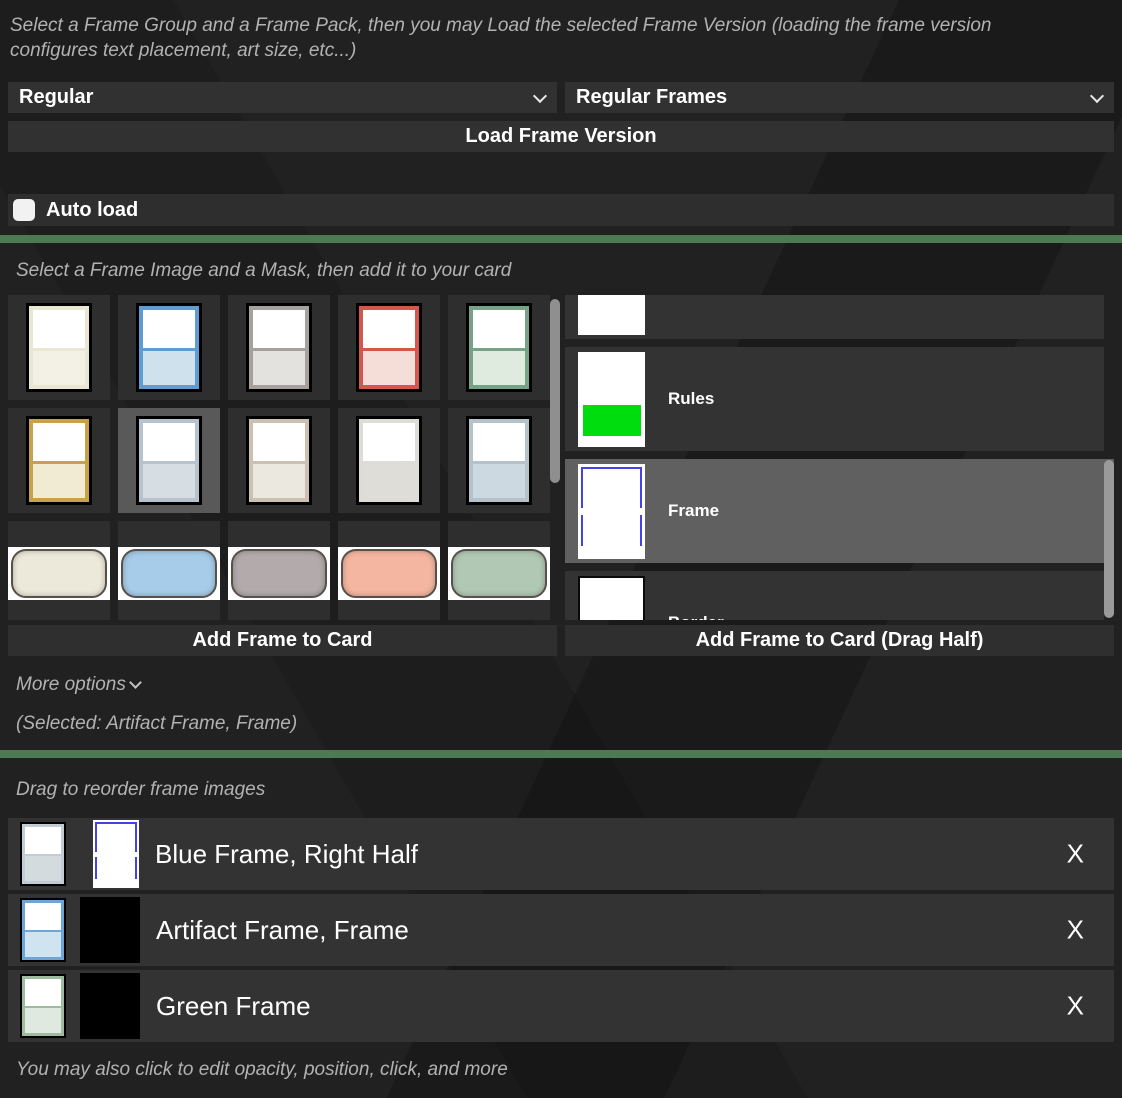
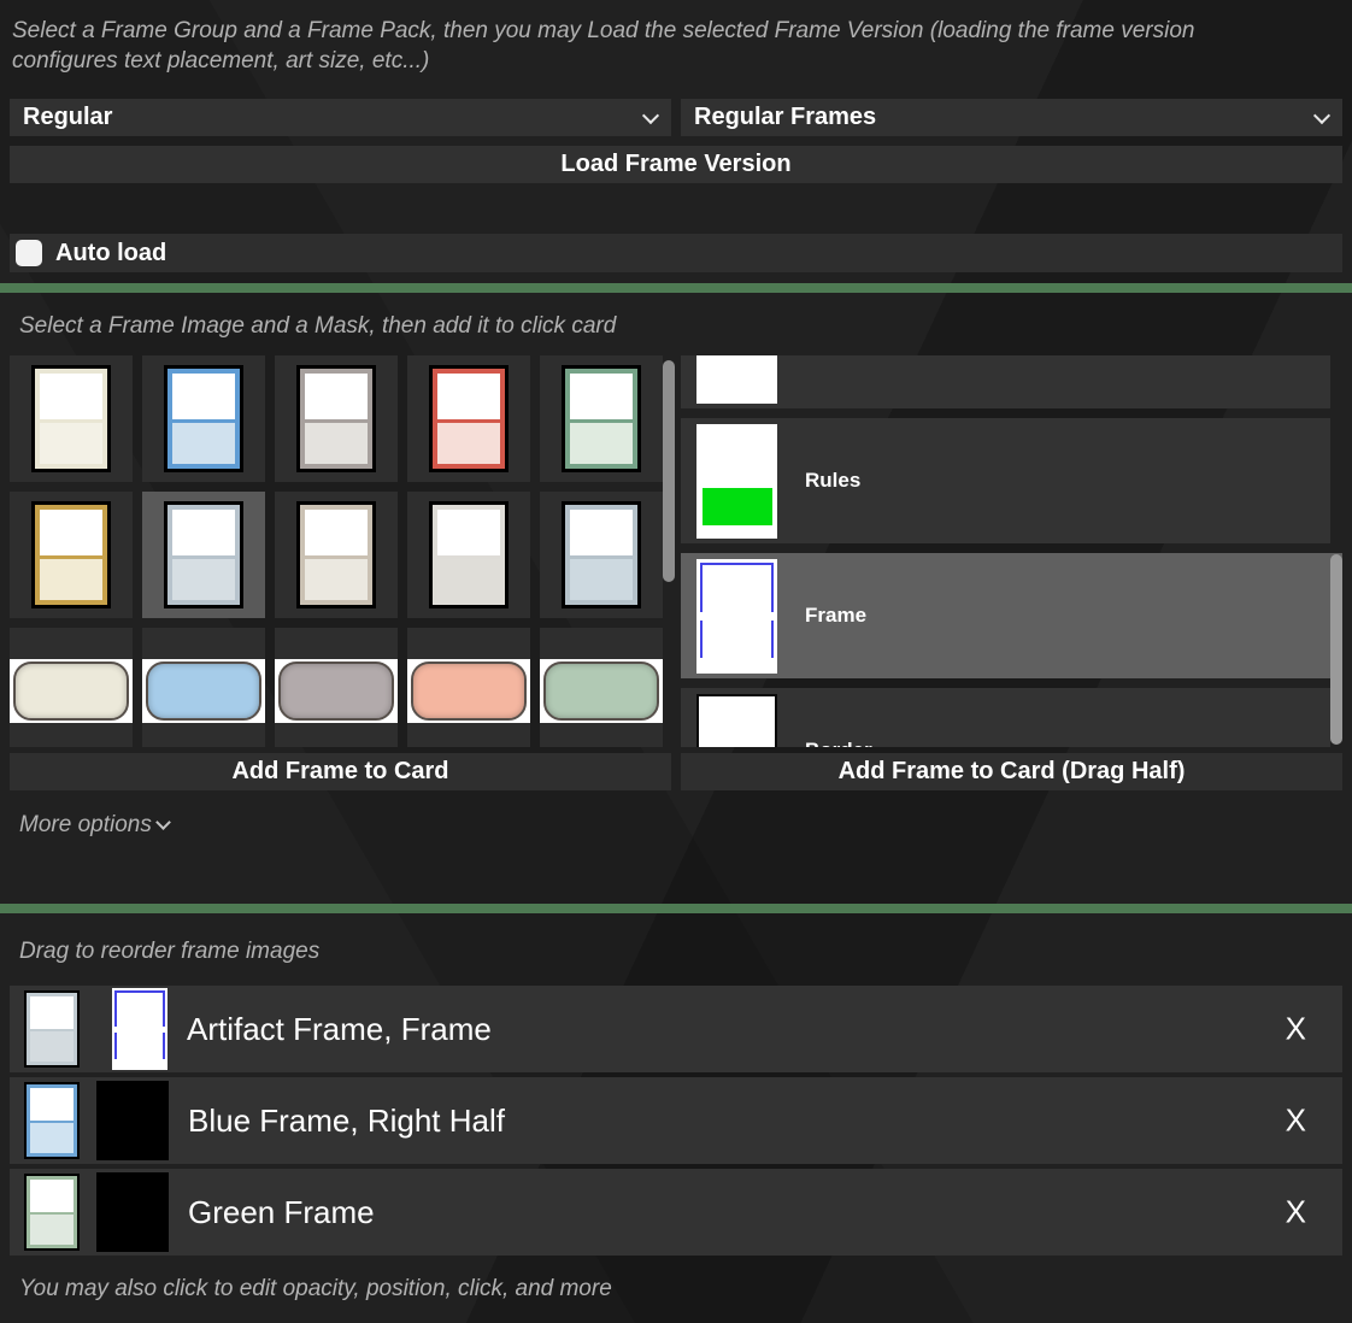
  Select a Frame Group and a Frame Pack, then you may Load the selected Frame Version (loading the frame version configures text placement, art size, etc...)
  Regular
  Regular Frames
  Load Frame Version
  Auto load
- Select a Frame Image and a Mask, then add it to your card
+ Select a Frame Image and a Mask, then add it to click card
  Rules
  Frame
  Add Frame to Card
  Add Frame to Card (Drag Half)
  More options
- (Selected: Artifact Frame, Frame)
  Drag to reorder frame images
- Blue Frame, Right Half
+ Artifact Frame, Frame
  X
- Artifact Frame, Frame
+ Blue Frame, Right Half
  X
  Green Frame
  X
  You may also click to edit opacity, position, click, and more
